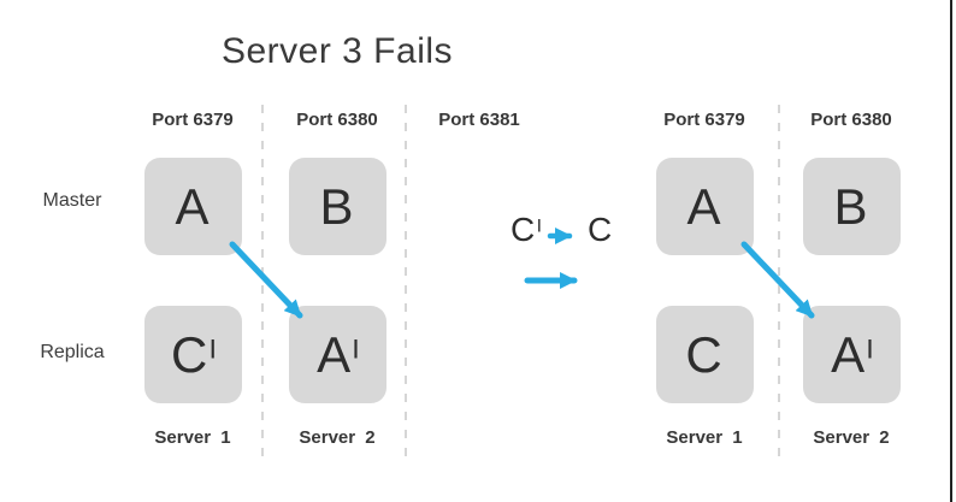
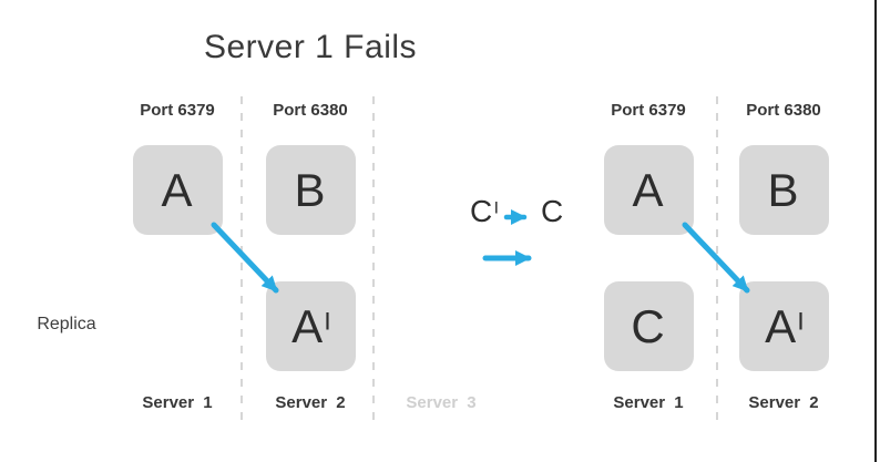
- Server 3 Fails
+ Server 1 Fails
  Port 6379
  Port 6380
- Port 6381
  Port 6379
  Port 6380
- Master
  Replica
  A
  B
- C|
  A|
  A
  B
  C
  A|
  C |
  C
  Server 1
  Server 2
+ Server 3
  Server 1
  Server 2
